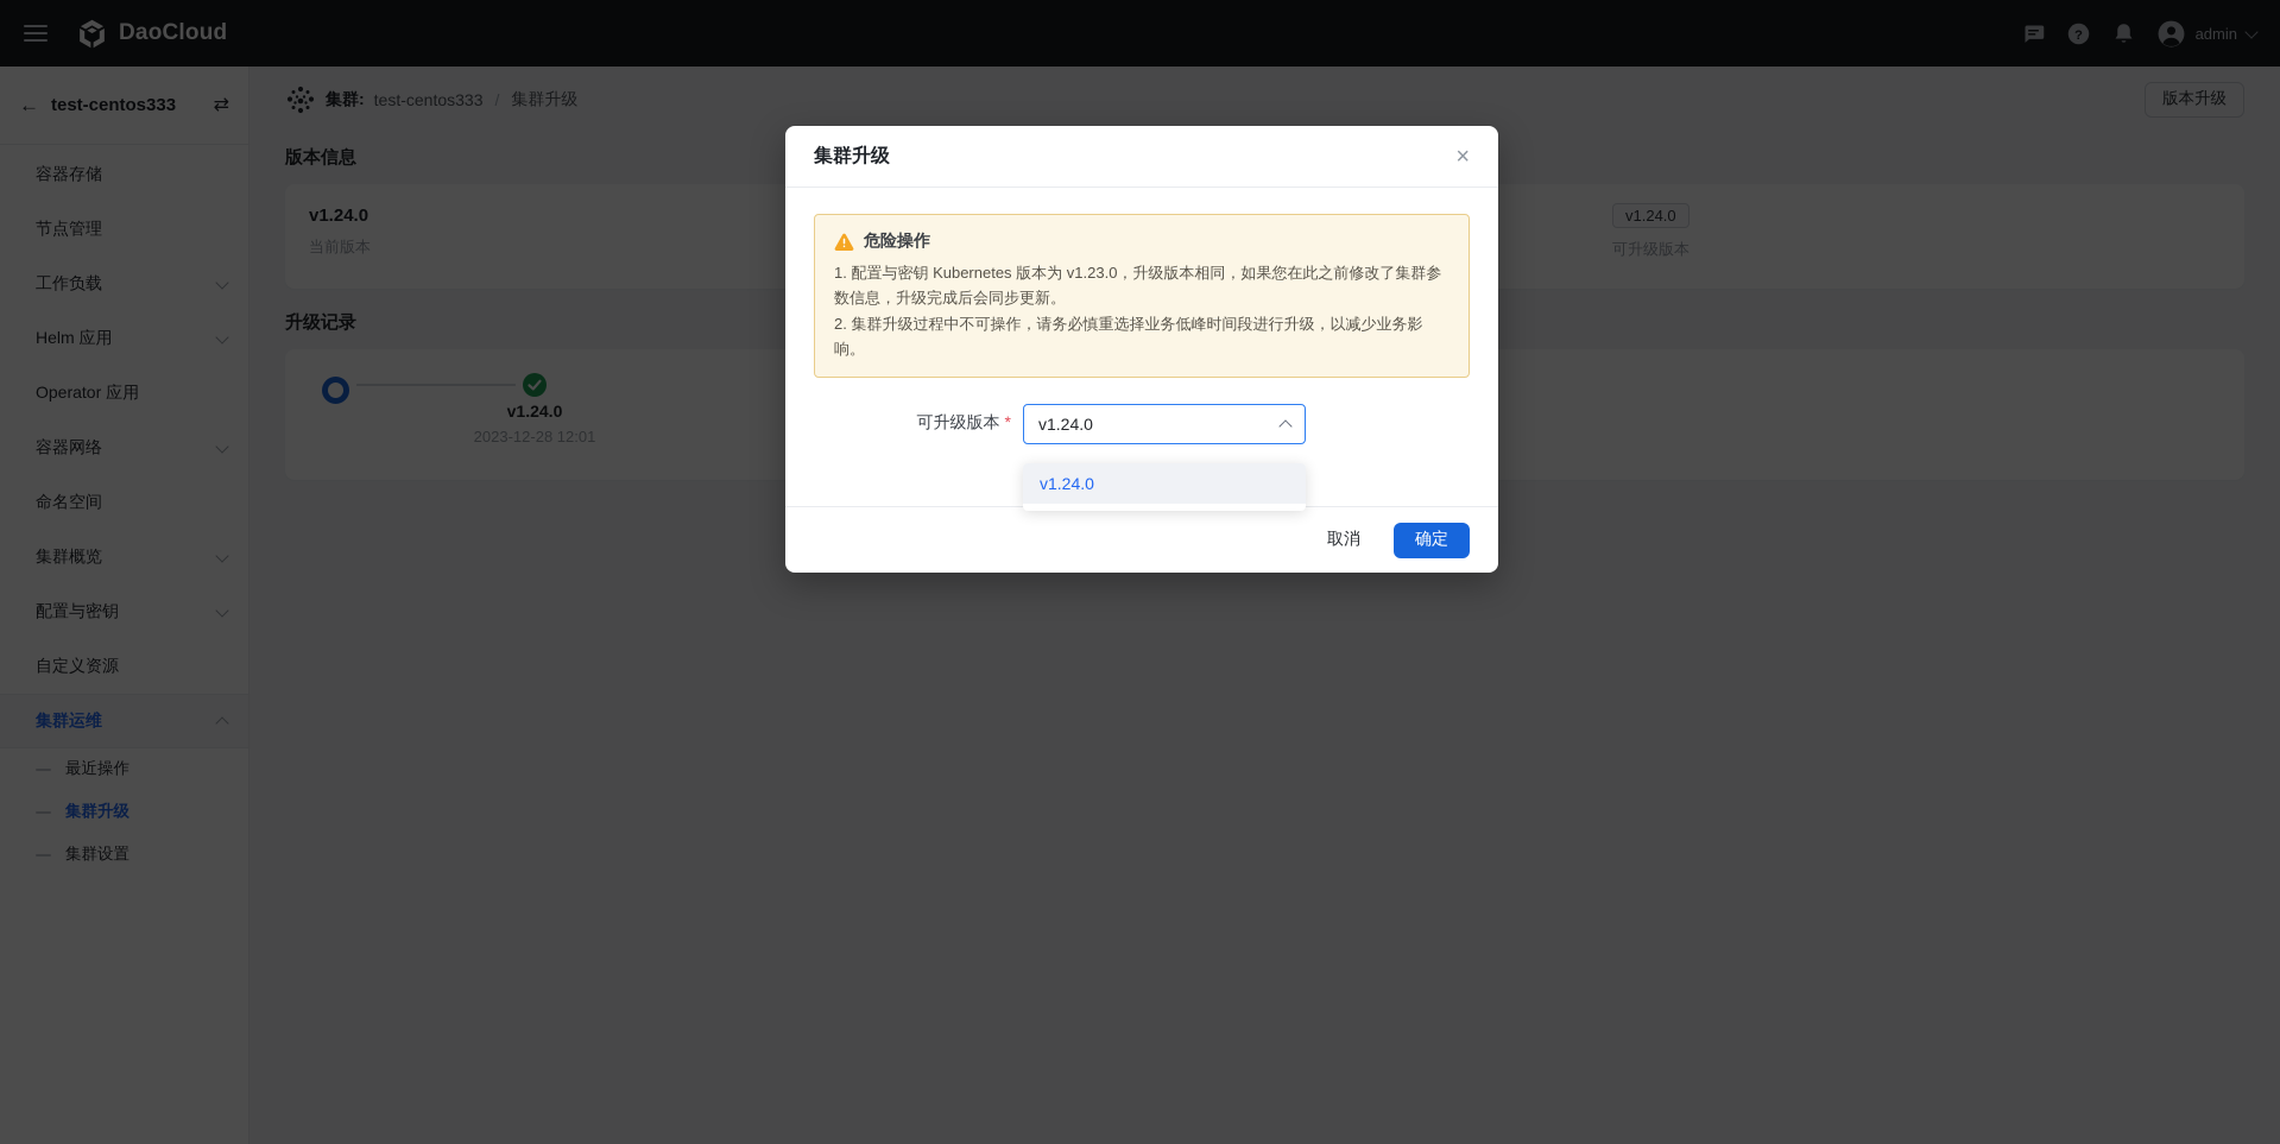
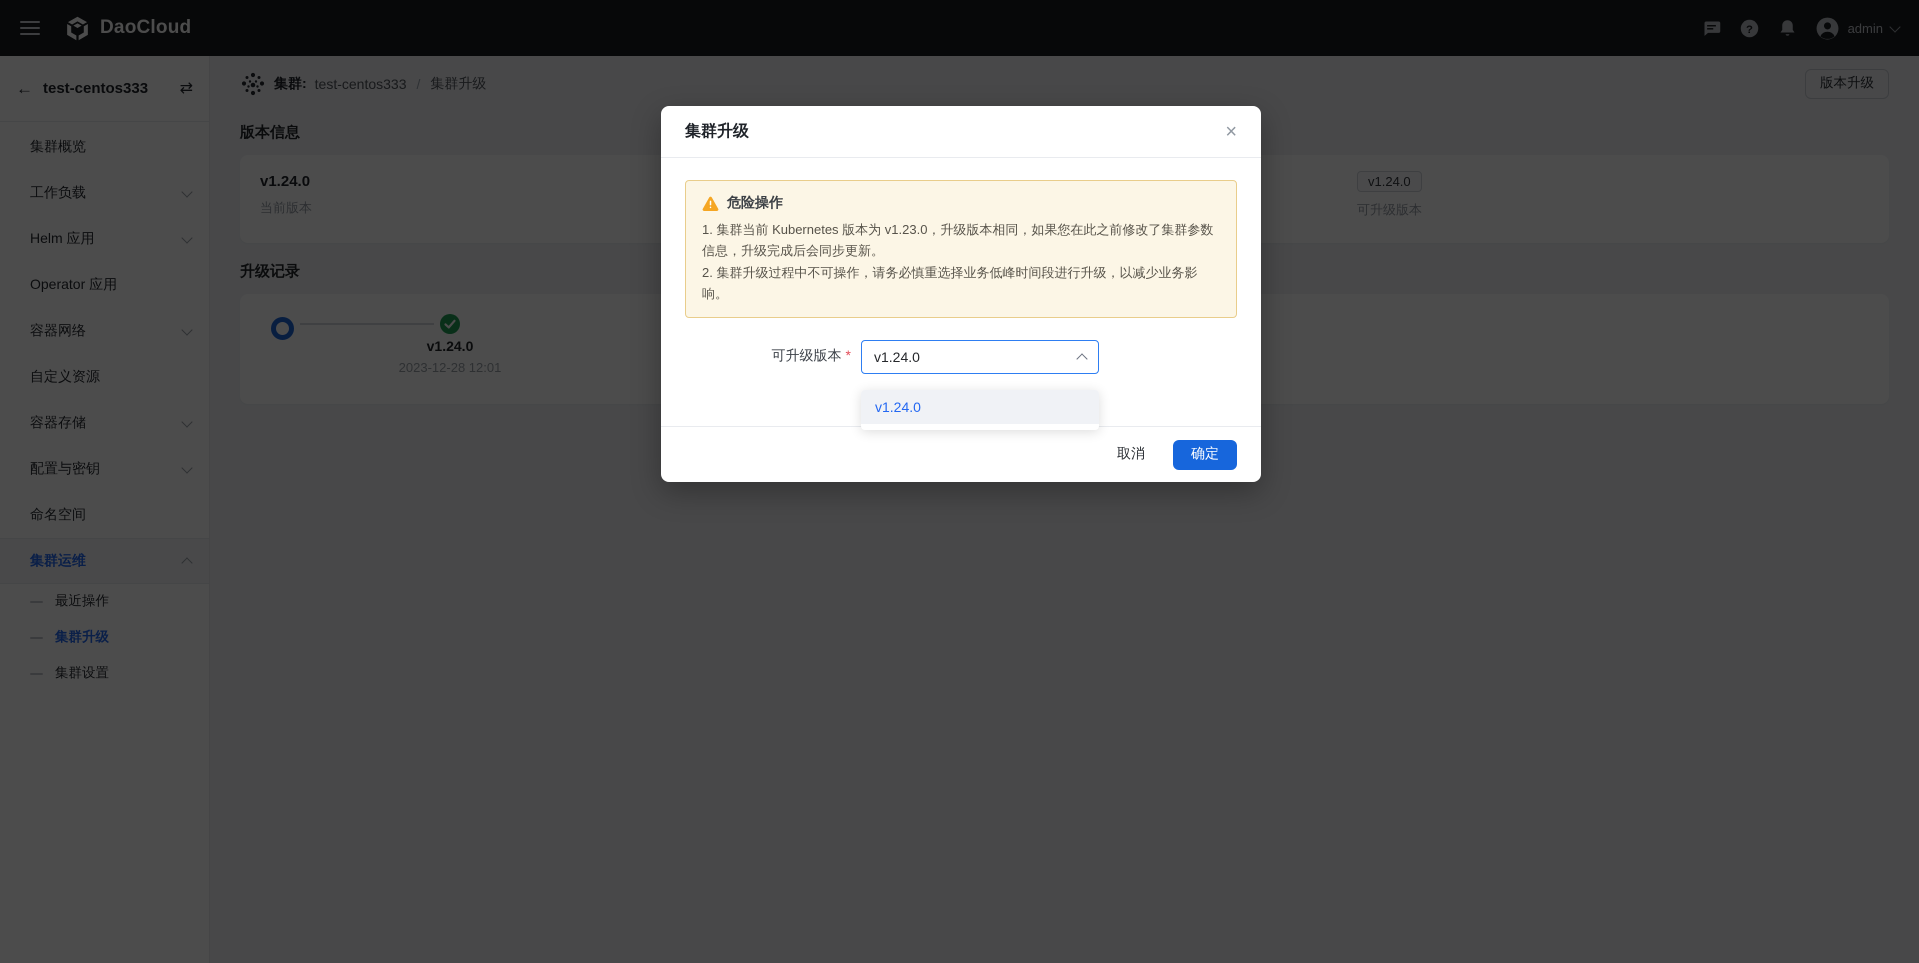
  DaoCloud
  ?
  admin
  test-centos333
- 容器存储
+ 集群概览
- 节点管理
  工作负载
  Helm 应用
  Operator 应用
  容器网络
- 命名空间
+ 自定义资源
- 集群概览
+ 容器存储
  配置与密钥
- 自定义资源
+ 命名空间
  集群运维
  最近操作
  集群升级
  集群设置
  集群:
  test-centos333
  /
  集群升级
  版本升级
  版本信息
  v1.24.0
  当前版本
  v1.24.0
  可升级版本
  升级记录
  v1.24.0
  2023-12-28 12:01
  集群升级
  危险操作
- 1. 配置与密钥 Kubernetes 版本为 v1.23.0，升级版本相同，如果您在此之前修改了集群参数信息，升级完成后会同步更新。
+ 1. 集群当前 Kubernetes 版本为 v1.23.0，升级版本相同，如果您在此之前修改了集群参数信息，升级完成后会同步更新。
  2. 集群升级过程中不可操作，请务必慎重选择业务低峰时间段进行升级，以减少业务影响。
  可升级版本 *
  v1.24.0
  v1.24.0
  取消
  确定
